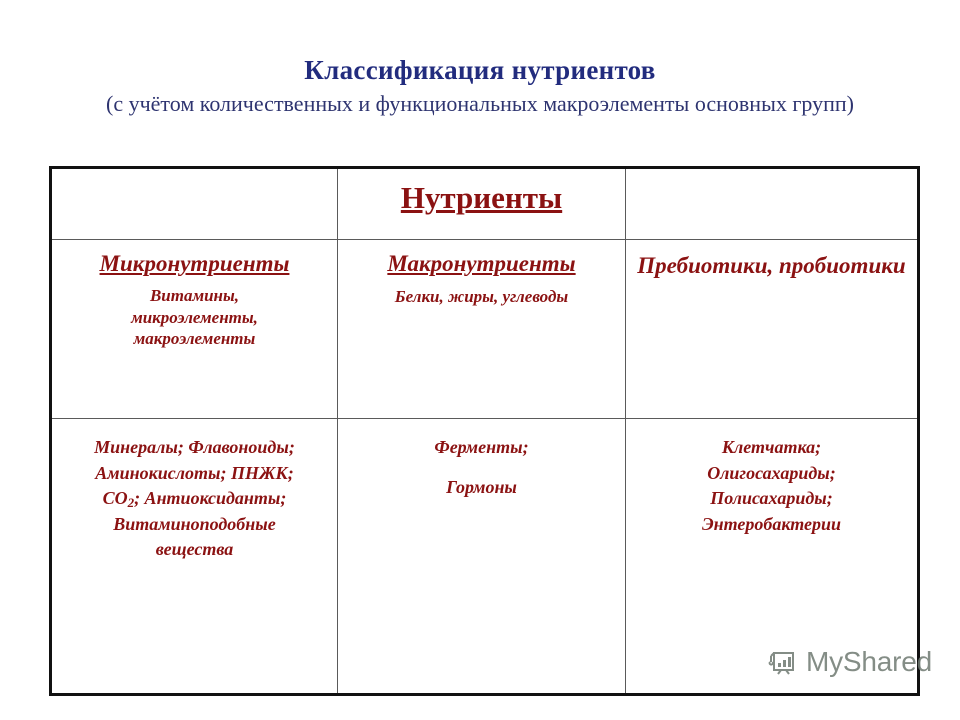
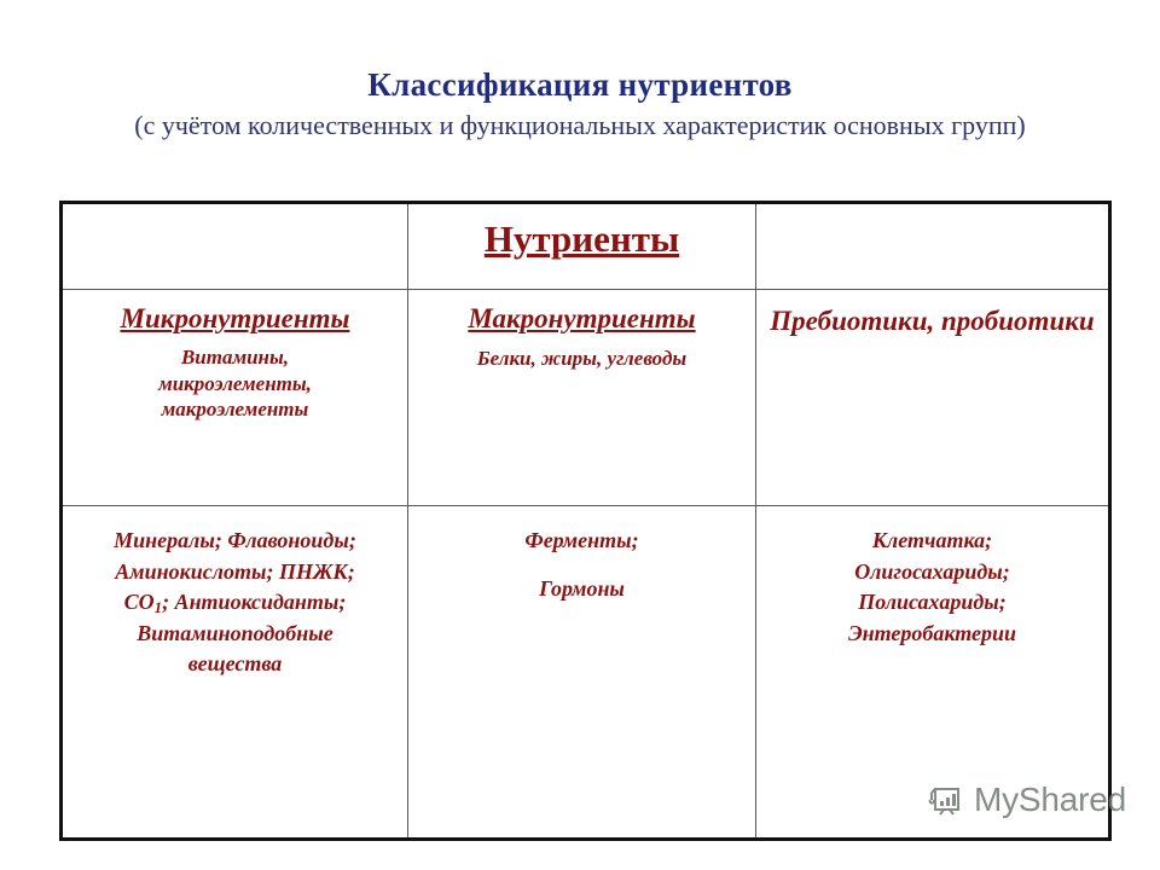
  Классификация нутриентов
- (с учётом количественных и функциональных макроэлементы основных групп)
+ (с учётом количественных и функциональных характеристик основных групп)
  	Нутриенты
  Микронутриенты Витамины, микроэлементы, макроэлементы	Макронутриенты Белки, жиры, углеводы	Пребиотики, пробиотики
- Минералы; Флавоноиды; Аминокислоты; ПНЖК; CO2; Антиоксиданты; Витаминоподобные вещества	Ферменты; Гормоны	Клетчатка; Олигосахариды; Полисахариды; Энтеробактерии
+ Минералы; Флавоноиды; Аминокислоты; ПНЖК; CO1; Антиоксиданты; Витаминоподобные вещества	Ферменты; Гормоны	Клетчатка; Олигосахариды; Полисахариды; Энтеробактерии
  MyShared
